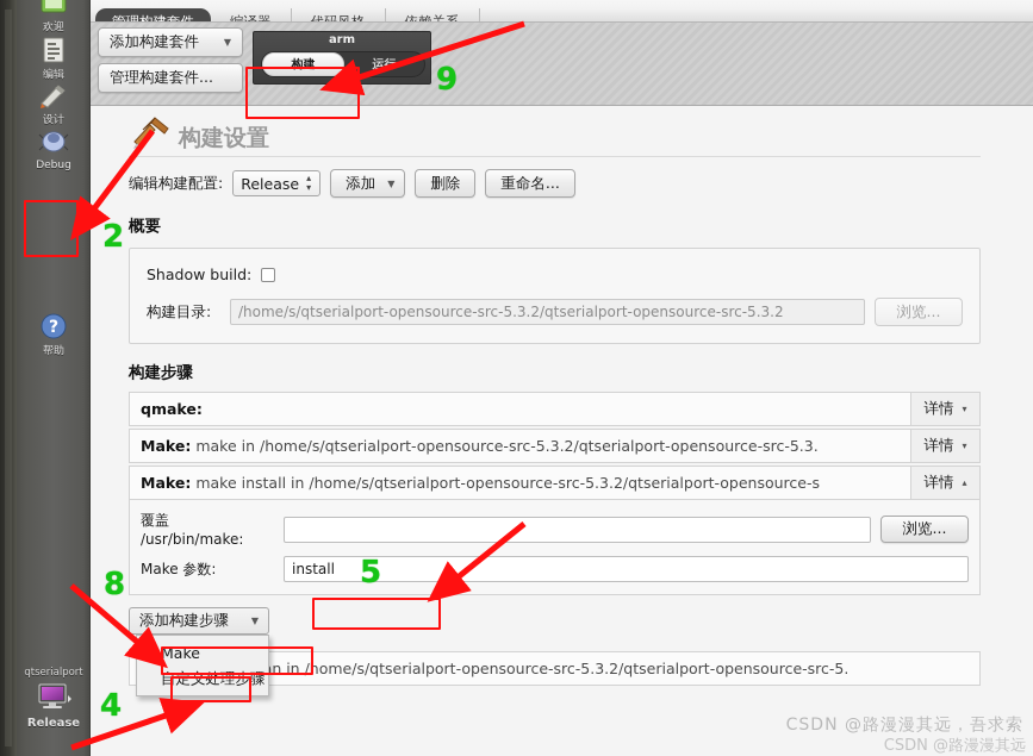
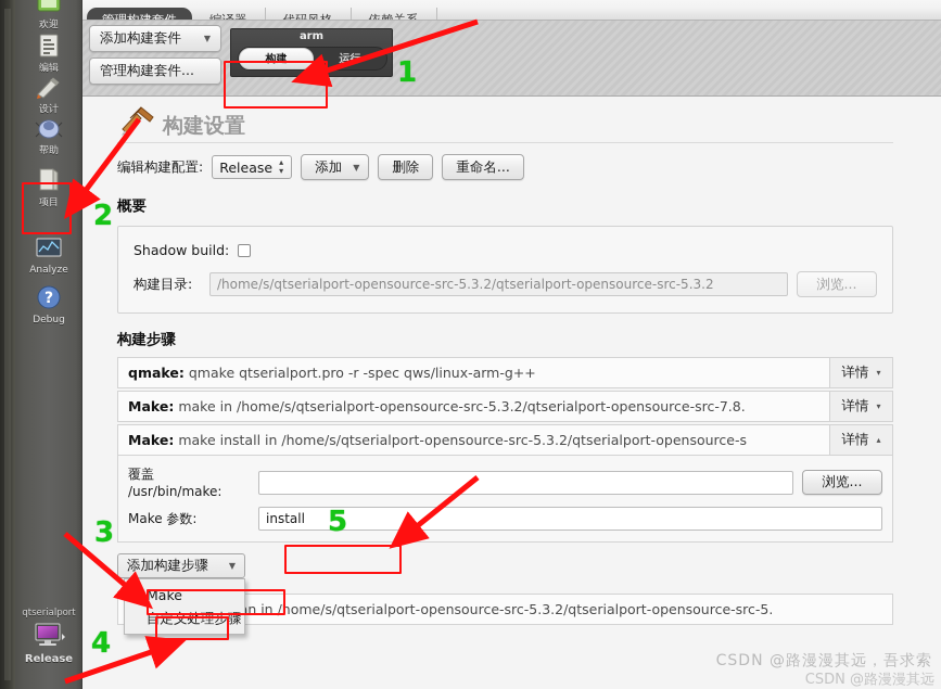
  欢迎
  编辑
  设计
- Debug
+ 帮助
+ 项目
+ Analyze
  ?
- 帮助
+ Debug
  qtserialport
  Release
  添加构建套件
  ▼
  管理构建套件...
  arm
  构建
  构建设置
  编辑构建配置:
  Release
  ▴
  ▾
  添加
  ▼
  删除
  重命名...
  概要
  Shadow build:
  构建目录:
  /home/s/qtserialport-opensource-src-5.3.2/qtserialport-opensource-src-5.3.2
  浏览...
  构建步骤
  qmake:
+ qmake qtserialport.pro -r -spec qws/linux-arm-g++
  详情
  ▾
  Make:
- make in /home/s/qtserialport-opensource-src-5.3.2/qtserialport-opensource-src-5.3.
+ make in /home/s/qtserialport-opensource-src-5.3.2/qtserialport-opensource-src-7.8.
  详情
  ▾
  Make:
  make install in /home/s/qtserialport-opensource-src-5.3.2/qtserialport-opensource-s
  详情
  ▴
  覆盖 /usr/bin/make:
  浏览...
  Make 参数:
  install
  添加构建步骤
  ▼
  Make
  自定义处理步骤
  n in /home/s/qtserialport-opensource-src-5.3.2/qtserialport-opensource-src-5.
- 9
+ 1
  2
- 8
+ 3
  4
  5
  CSDN @路漫漫其远，吾求索
  CSDN @路漫漫其远
